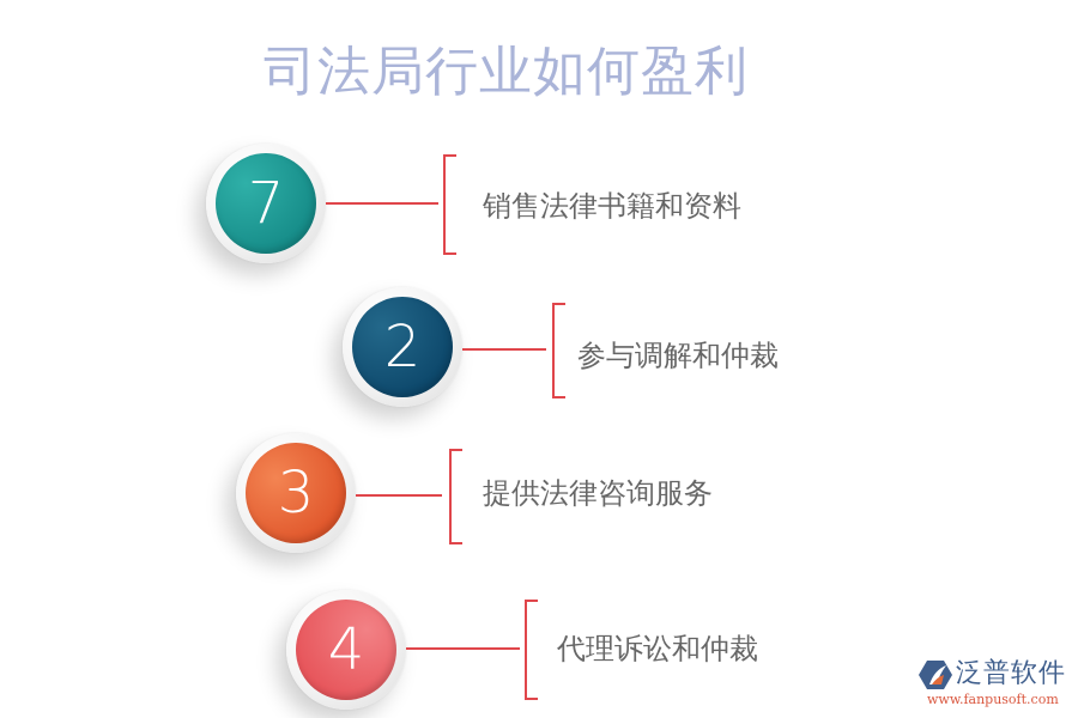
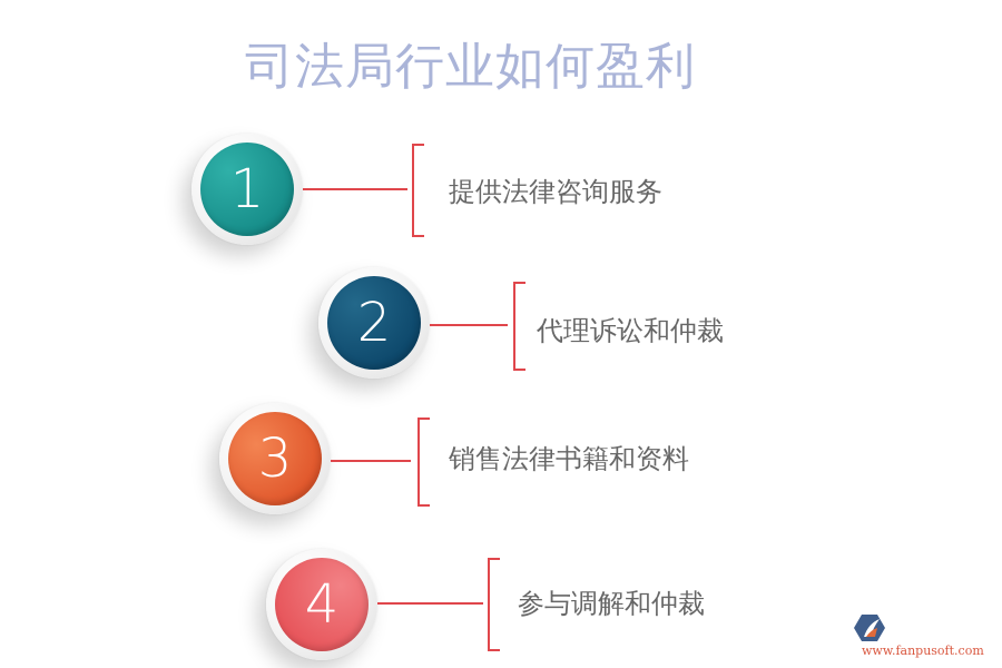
  司法局行业如何盈利
- 7
+ 1
- 销售法律书籍和资料
+ 提供法律咨询服务
  2
- 参与调解和仲裁
+ 代理诉讼和仲裁
  3
- 提供法律咨询服务
+ 销售法律书籍和资料
  4
- 代理诉讼和仲裁
+ 参与调解和仲裁
- 泛普软件
  www.fanpusoft.com
